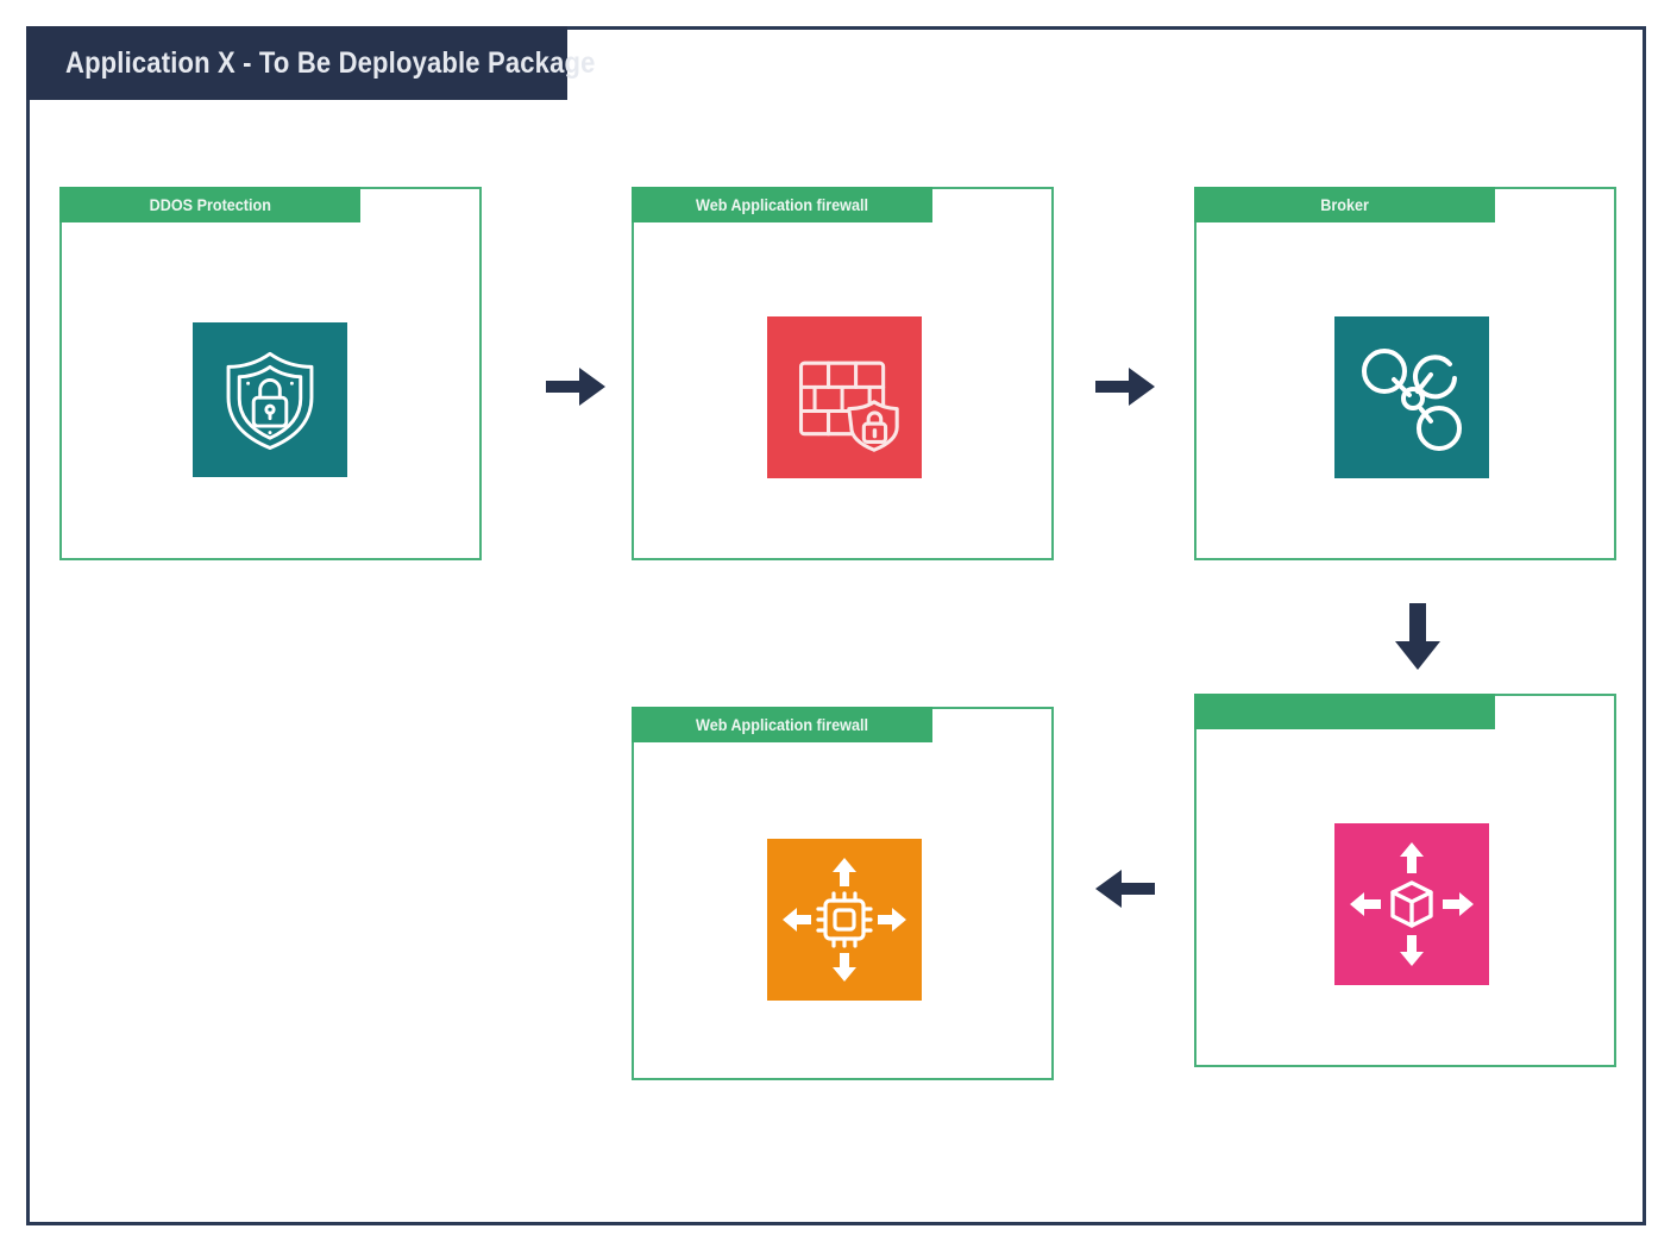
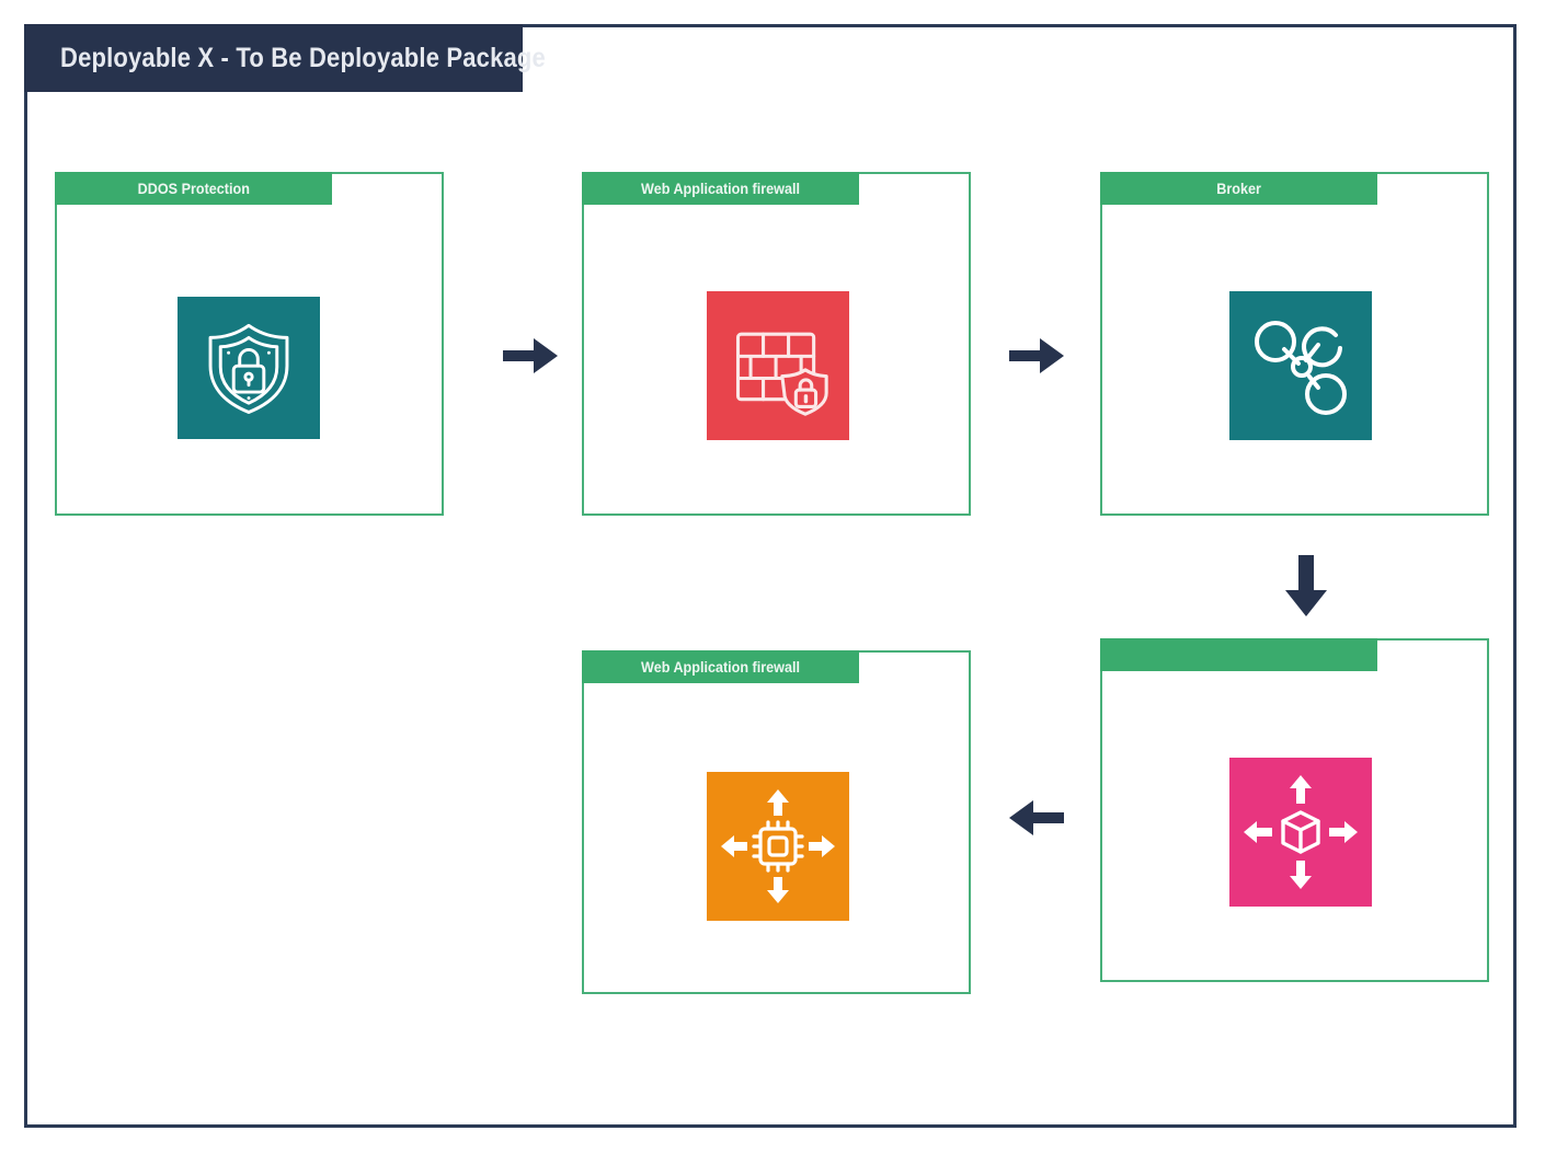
- Application X - To Be Deployable Package
+ Deployable X - To Be Deployable Package
  DDOS Protection
  Web Application firewall
  Broker
  Web Application firewall
